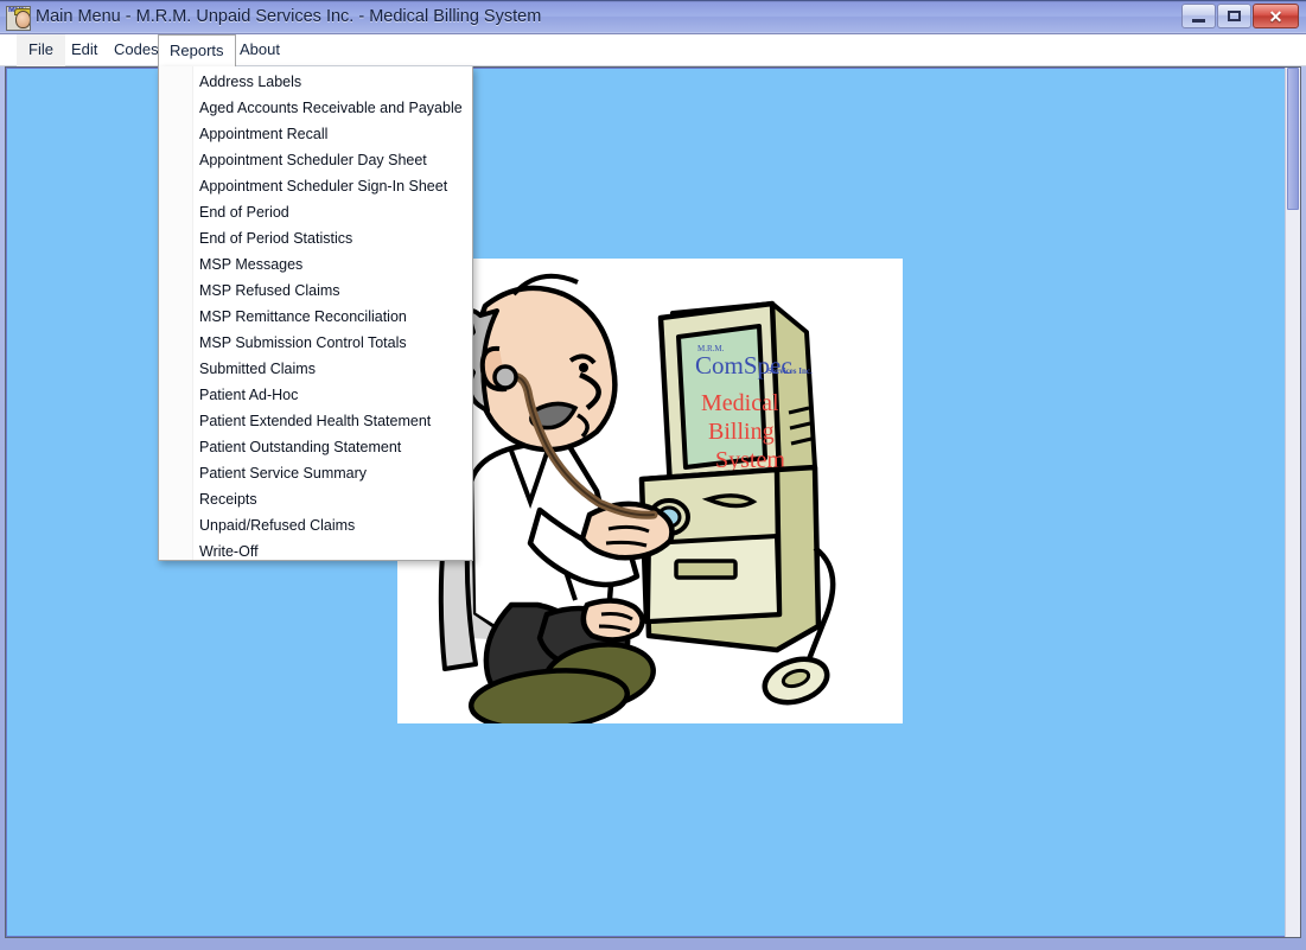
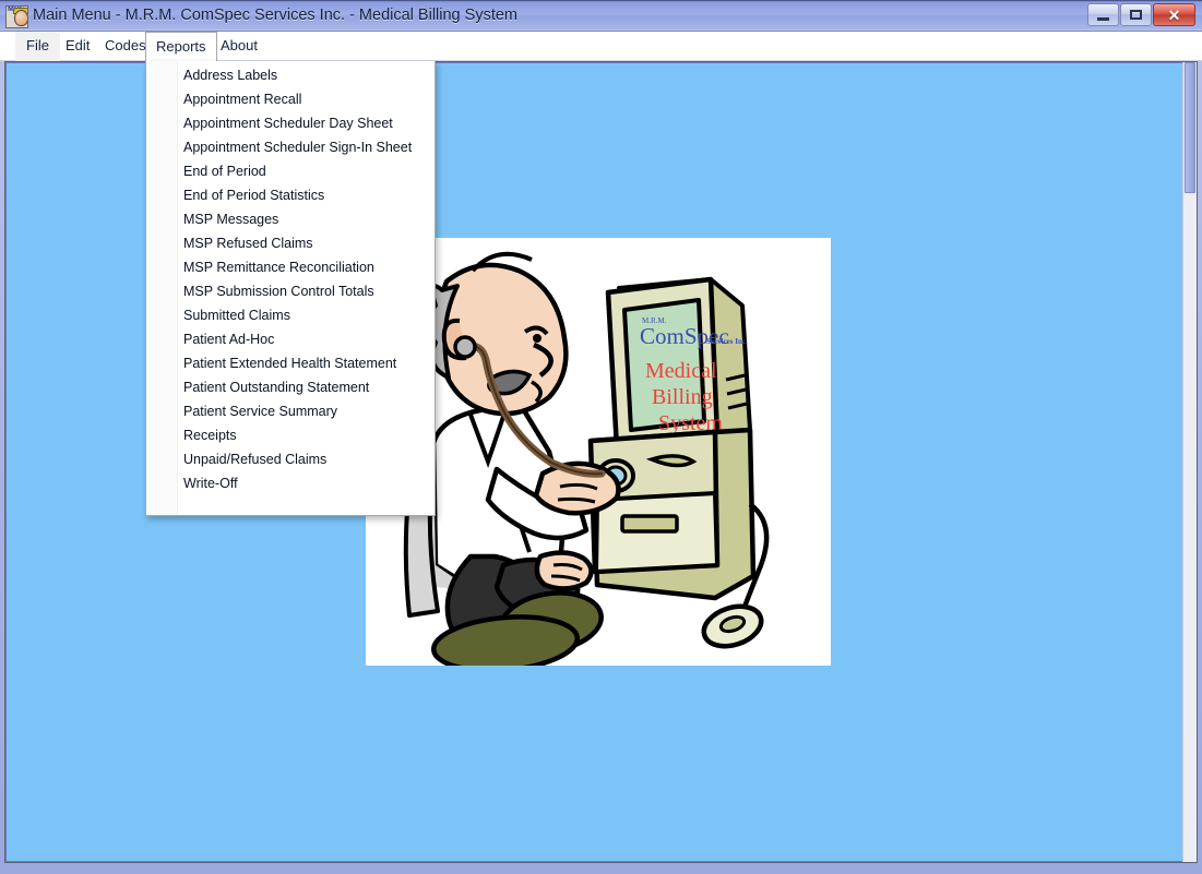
- Main Menu - M.R.M. Unpaid Services Inc. - Medical Billing System
+ Main Menu - M.R.M. ComSpec Services Inc. - Medical Billing System
  ✕
  File
  Edit
  Codes
  Reports
  About
  M.R.M.
  ComSpec
  Services Inc.
  Medical
  Billing
  System
  Address Labels
- Aged Accounts Receivable and Payable
  Appointment Recall
  Appointment Scheduler Day Sheet
  Appointment Scheduler Sign-In Sheet
  End of Period
  End of Period Statistics
  MSP Messages
  MSP Refused Claims
  MSP Remittance Reconciliation
  MSP Submission Control Totals
  Submitted Claims
  Patient Ad-Hoc
  Patient Extended Health Statement
  Patient Outstanding Statement
  Patient Service Summary
  Receipts
  Unpaid/Refused Claims
  Write-Off
